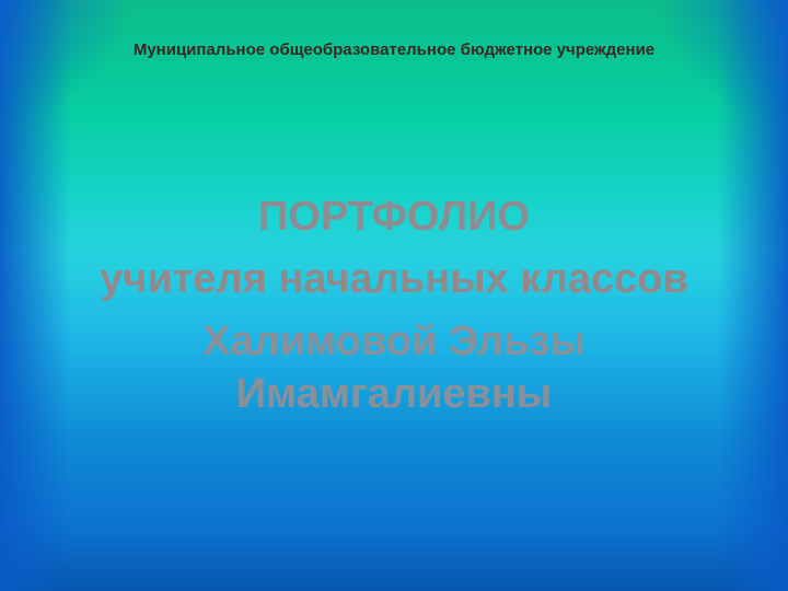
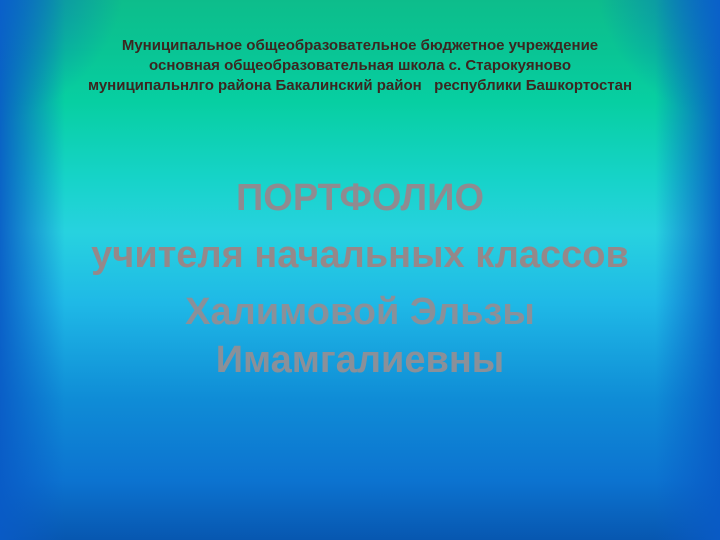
  Муниципальное общеобразовательное бюджетное учреждение
+ основная общеобразовательная школа с. Старокуяново
+ муниципальнлго района Бакалинский район республики Башкортостан
  ПОРТФОЛИО
  учителя начальных классов
  Халимовой Эльзы Имамгалиевны
